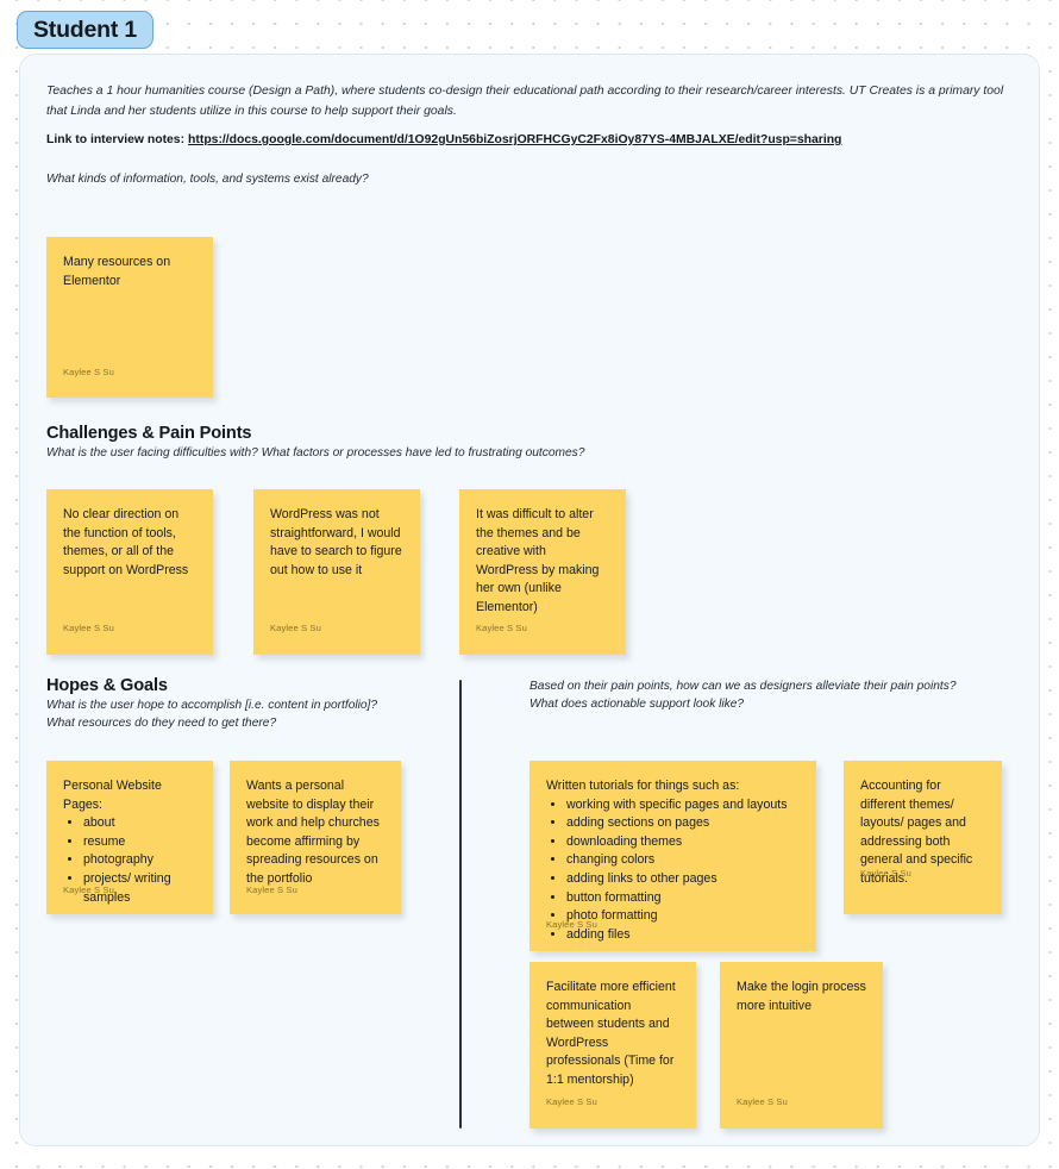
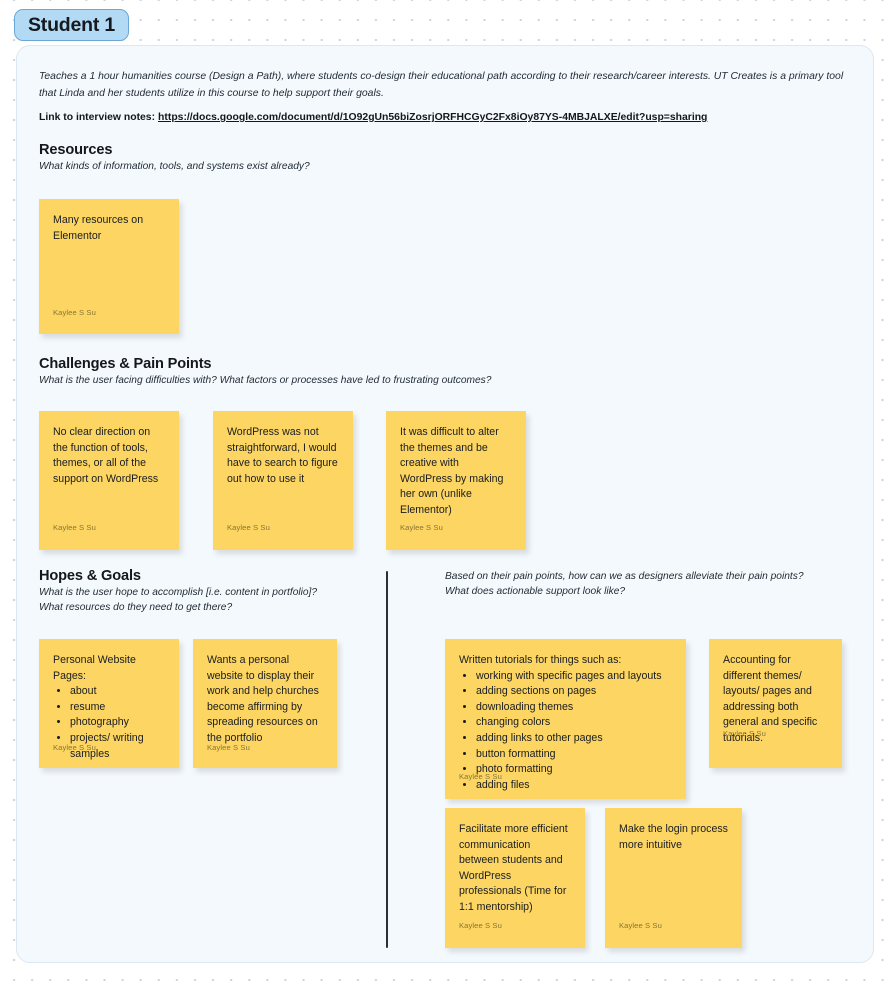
  Student 1
  Teaches a 1 hour humanities course (Design a Path), where students co-design their educational path according to their research/career interests. UT Creates is a primary tool that Linda and her students utilize in this course to help support their goals.
  Link to interview notes: https://docs.google.com/document/d/1O92gUn56biZosrjORFHCGyC2Fx8iOy87YS-4MBJALXE/edit?usp=sharing
+ Resources
  What kinds of information, tools, and systems exist already?
  Many resources on Elementor
  Kaylee S Su
  Challenges & Pain Points
  What is the user facing difficulties with? What factors or processes have led to frustrating outcomes?
  No clear direction on the function of tools, themes, or all of the support on WordPress
  Kaylee S Su
  WordPress was not straightforward, I would have to search to figure out how to use it
  Kaylee S Su
  It was difficult to alter the themes and be creative with WordPress by making her own (unlike Elementor)
  Kaylee S Su
  Hopes & Goals
  What is the user hope to accomplish [i.e. content in portfolio]?
  What resources do they need to get there?
  Personal Website Pages:
  about
  resume
  photography
  projects/ writing samples
  Kaylee S Su
  Wants a personal website to display their work and help churches become affirming by spreading resources on the portfolio
  Kaylee S Su
  Based on their pain points, how can we as designers alleviate their pain points?
  What does actionable support look like?
  Written tutorials for things such as:
  working with specific pages and layouts
  adding sections on pages
  downloading themes
  changing colors
  adding links to other pages
  button formatting
  photo formatting
  adding files
  Kaylee S Su
  Accounting for different themes/ layouts/ pages and addressing both general and specific tutorials.
  Kaylee S Su
  Facilitate more efficient communication between students and WordPress professionals (Time for 1:1 mentorship)
  Kaylee S Su
  Make the login process more intuitive
  Kaylee S Su
